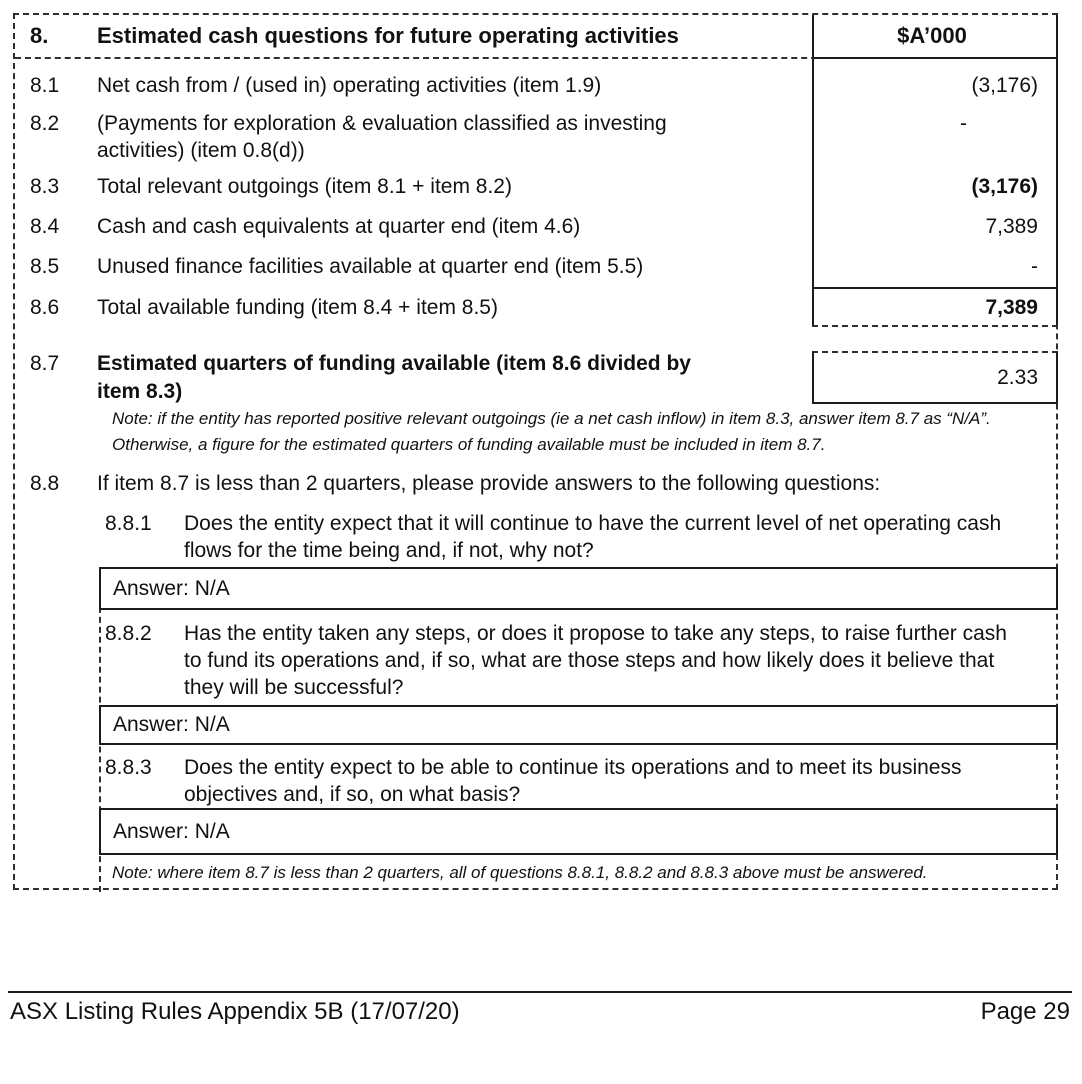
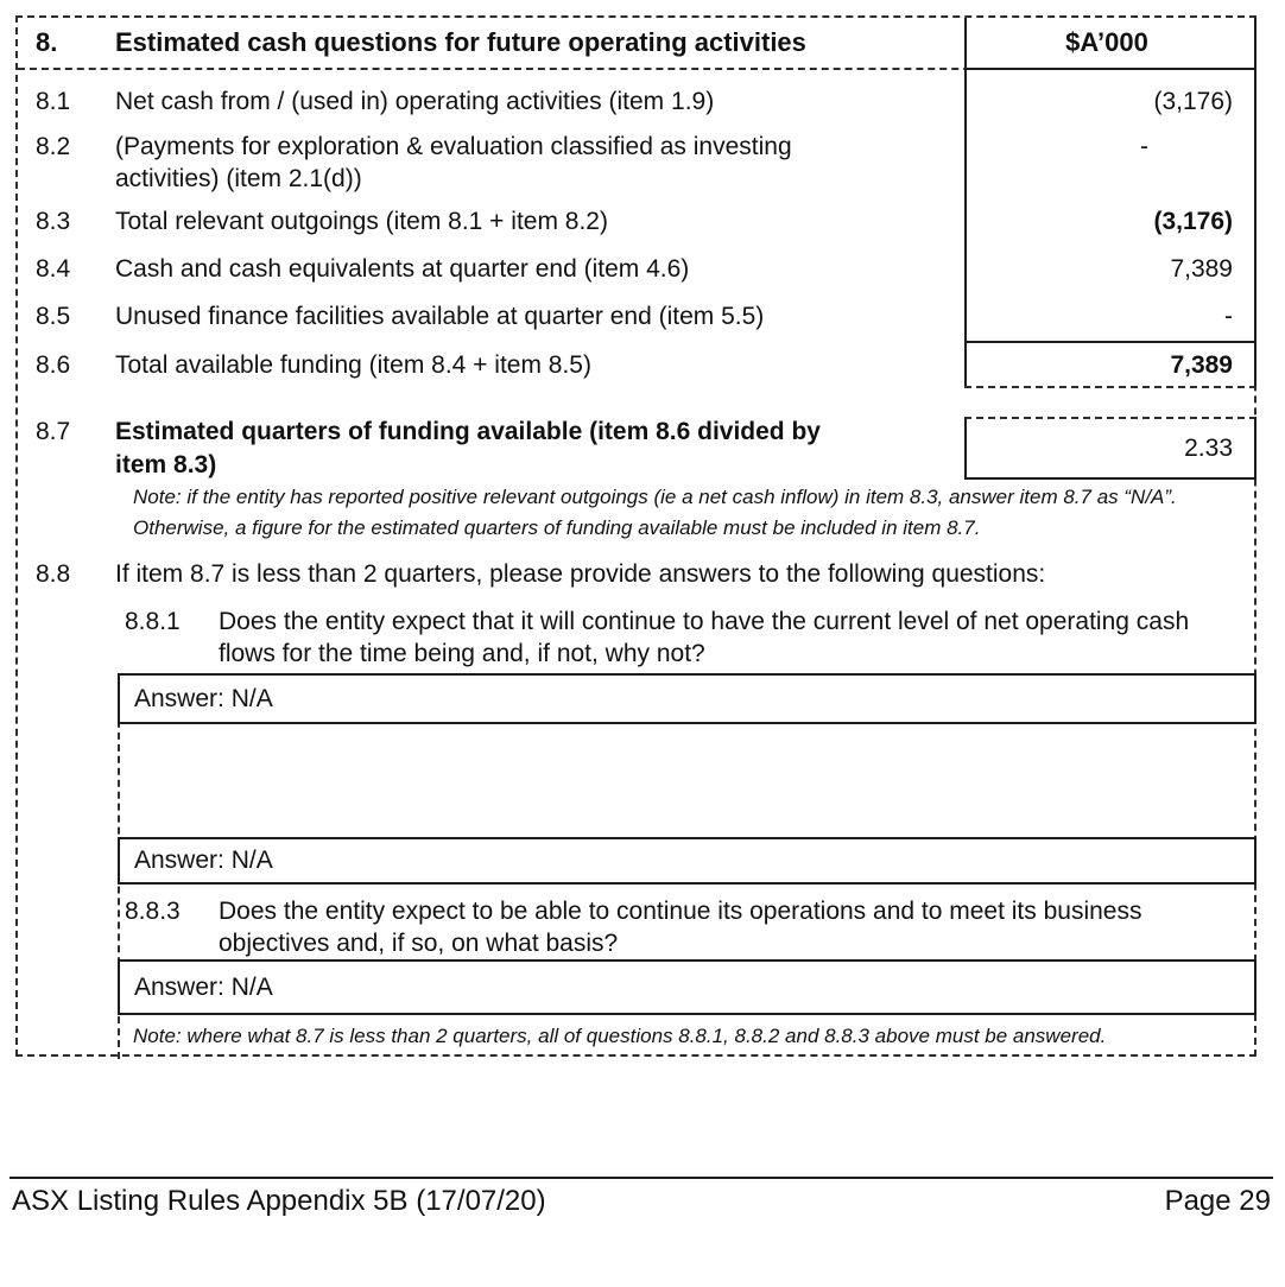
  8.
  Estimated cash questions for future operating activities
  $A’000
  8.1
  Net cash from / (used in) operating activities (item 1.9)
  (3,176)
  8.2
- (Payments for exploration & evaluation classified as investing activities) (item 0.8(d))
+ (Payments for exploration & evaluation classified as investing activities) (item 2.1(d))
  -
  8.3
  Total relevant outgoings (item 8.1 + item 8.2)
  (3,176)
  8.4
  Cash and cash equivalents at quarter end (item 4.6)
  7,389
  8.5
  Unused finance facilities available at quarter end (item 5.5)
  -
  8.6
  Total available funding (item 8.4 + item 8.5)
  7,389
  8.7
  Estimated quarters of funding available (item 8.6 divided by item 8.3)
  2.33
  Note: if the entity has reported positive relevant outgoings (ie a net cash inflow) in item 8.3, answer item 8.7 as “N/A”. Otherwise, a figure for the estimated quarters of funding available must be included in item 8.7.
  8.8
  If item 8.7 is less than 2 quarters, please provide answers to the following questions:
  8.8.1
  Does the entity expect that it will continue to have the current level of net operating cash flows for the time being and, if not, why not?
  Answer: N/A
- 8.8.2
- Has the entity taken any steps, or does it propose to take any steps, to raise further cash to fund its operations and, if so, what are those steps and how likely does it believe that they will be successful?
  Answer: N/A
  8.8.3
  Does the entity expect to be able to continue its operations and to meet its business objectives and, if so, on what basis?
  Answer: N/A
- Note: where item 8.7 is less than 2 quarters, all of questions 8.8.1, 8.8.2 and 8.8.3 above must be answered.
+ Note: where what 8.7 is less than 2 quarters, all of questions 8.8.1, 8.8.2 and 8.8.3 above must be answered.
  ASX Listing Rules Appendix 5B (17/07/20)
  Page 29
